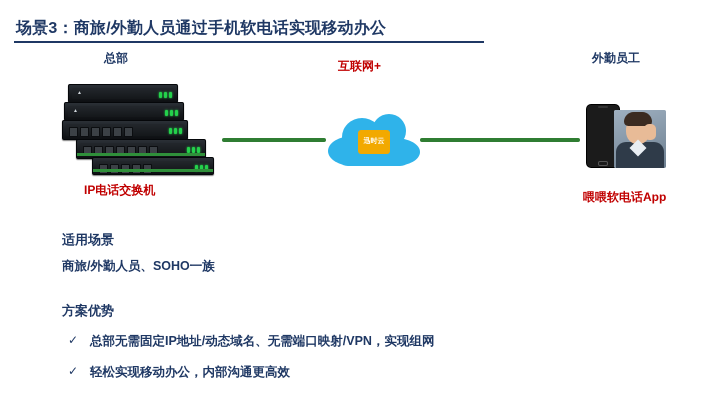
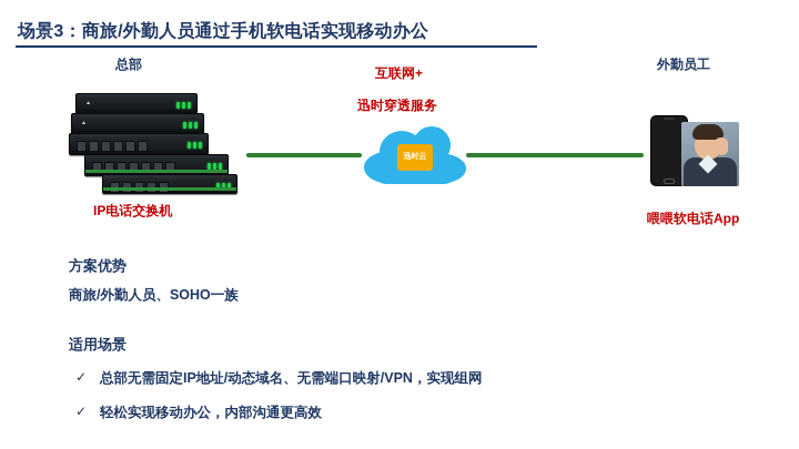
  场景3：商旅/外勤人员通过手机软电话实现移动办公
  总部
  互联网+
+ 迅时穿透服务
  外勤员工
  IP电话交换机
  喂喂软电话App
- 适用场景
+ 方案优势
  商旅/外勤人员、SOHO一族
- 方案优势
+ 适用场景
  ✓
  总部无需固定IP地址/动态域名、无需端口映射/VPN，实现组网
  ✓
  轻松实现移动办公，内部沟通更高效
